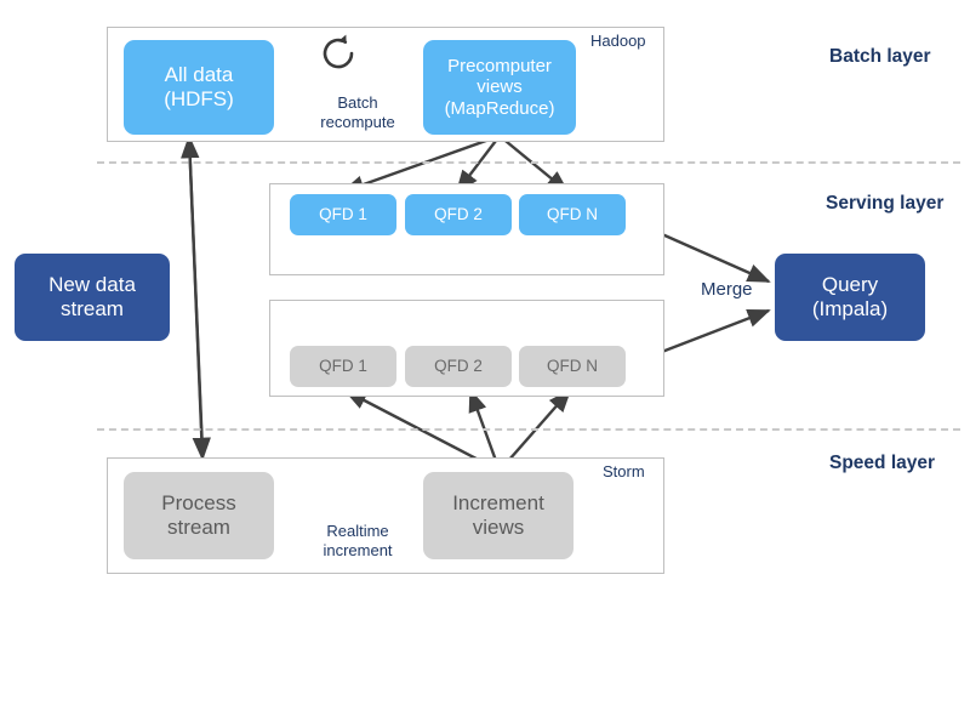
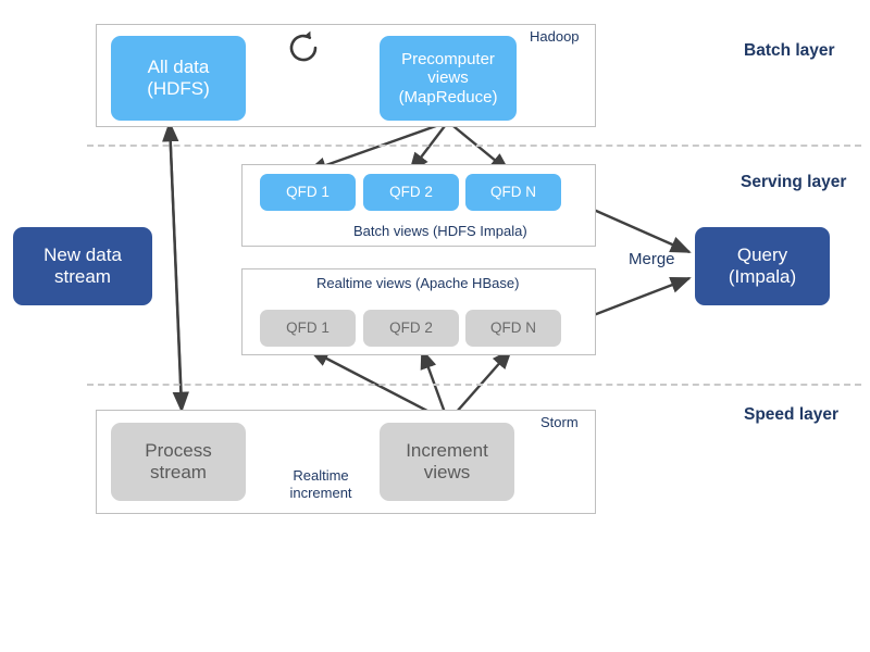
  All data
  (HDFS)
  Precomputer
  views
  (MapReduce)
- Batch
- recompute
  Hadoop
  QFD 1
  QFD 2
  QFD N
+ Batch views (HDFS Impala)
+ Realtime views (Apache HBase)
  QFD 1
  QFD 2
  QFD N
  Process
  stream
  Increment
  views
  Realtime
  increment
  Storm
  New data
  stream
  Query
  (Impala)
  Merge
  Batch layer
  Serving layer
  Speed layer
